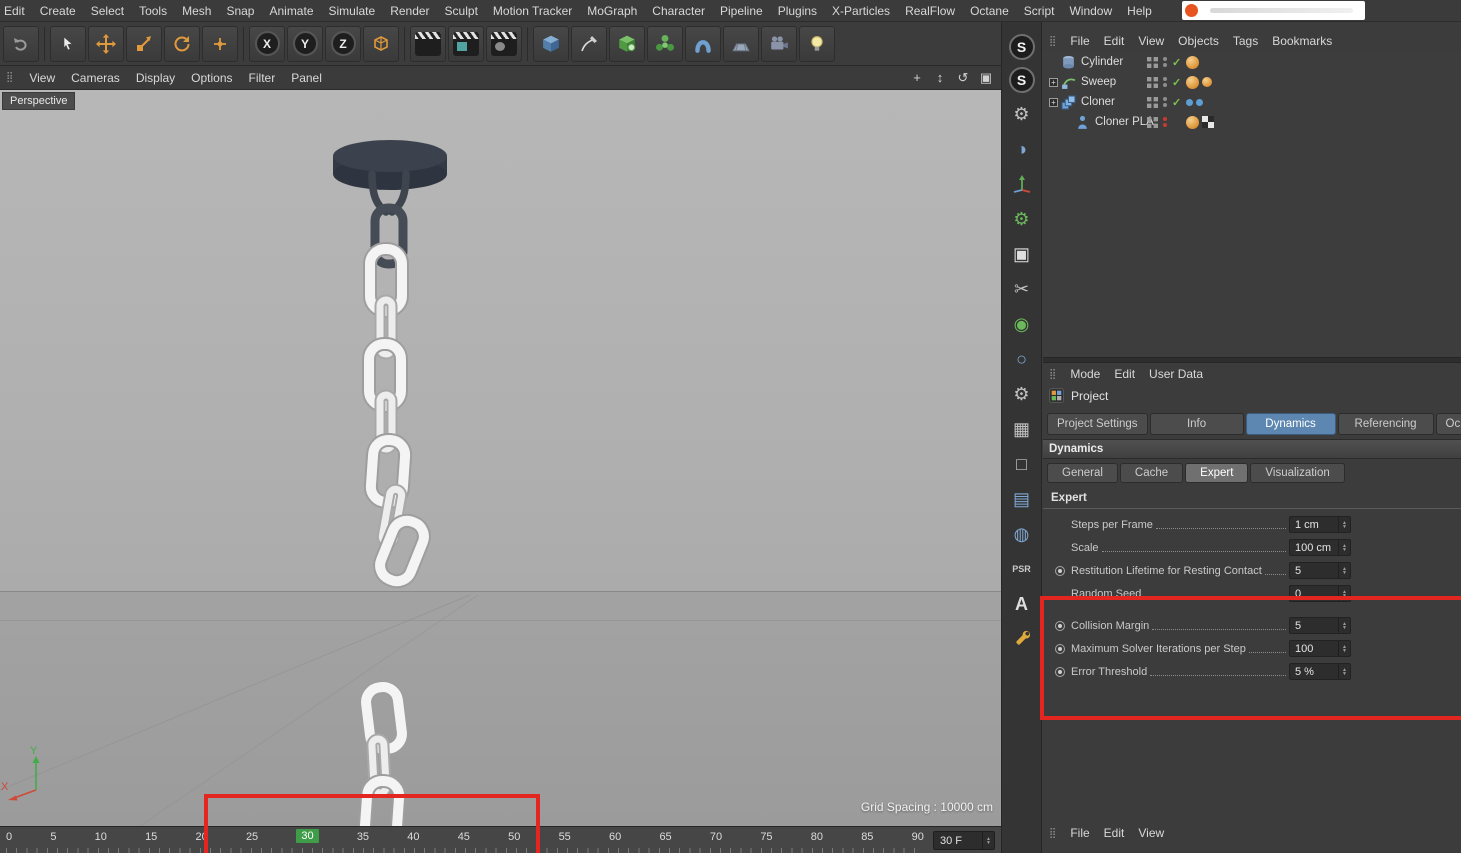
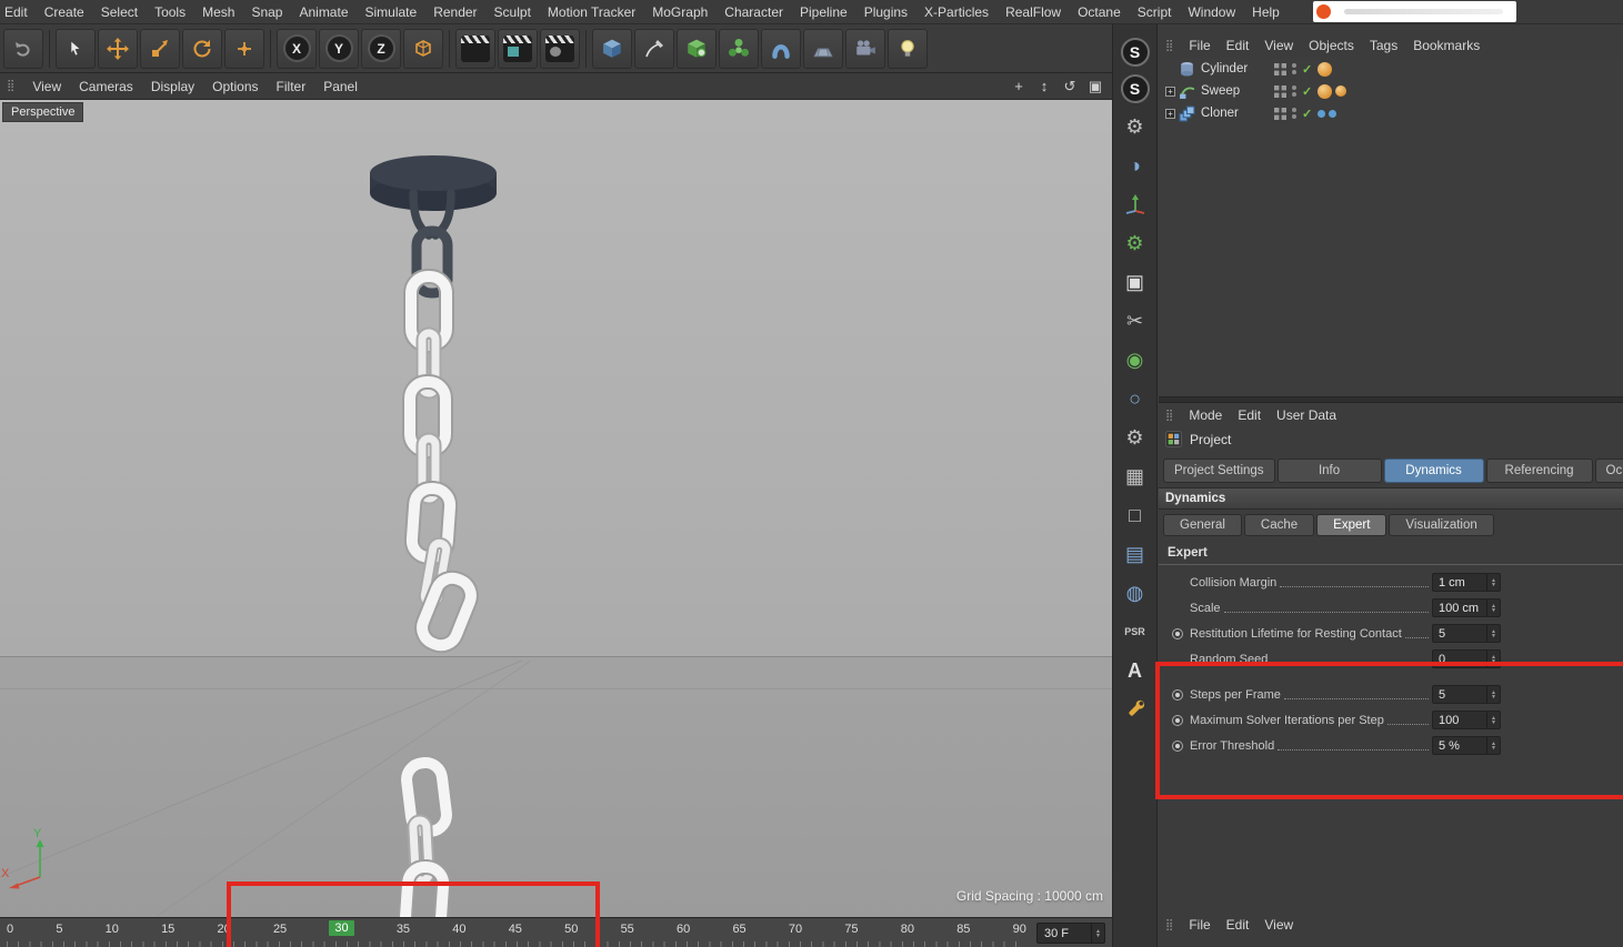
  Edit
  Create
  Select
  Tools
  Mesh
  Snap
  Animate
  Simulate
  Render
  Sculpt
  Motion Tracker
  MoGraph
  Character
  Pipeline
  Plugins
  X-Particles
  RealFlow
  Octane
  Script
  Window
  Help
  X
  Y
  Z
  ⣿
  View
  Cameras
  Display
  Options
  Filter
  Panel
  +
  ↕
  ↺
  ▣
  Perspective
  Y
  X
  Grid Spacing : 10000 cm
  0
  5
  10
  15
  20
  25
  30
  35
  40
  45
  50
  55
  60
  65
  70
  75
  80
  85
  90
  30 F
  S
  S
  ⚙
  ◑
  ⚙
  ▣
  ✂
  ◉
  ○
  ⚙
  ▦
  □
  ▤
  ◍
  PSR
  A
  ⣿
  File
  Edit
  View
  Objects
  Tags
  Bookmarks
  Cylinder
  ✓
  +
  Sweep
  ✓
  +
  Cloner
  ✓
- Cloner PLA
  ⣿
  Mode
  Edit
  User Data
  Project
  Project Settings
  Info
  Dynamics
  Referencing
  Oc
  Dynamics
  General
  Cache
  Expert
  Visualization
  Expert
- Steps per Frame
+ Collision Margin
  1 cm
  Scale
  100 cm
  Restitution Lifetime for Resting Contact
  5
  Random Seed
  0
- Collision Margin
+ Steps per Frame
  5
  Maximum Solver Iterations per Step
  100
  Error Threshold
  5 %
  ⣿
  File
  Edit
  View
